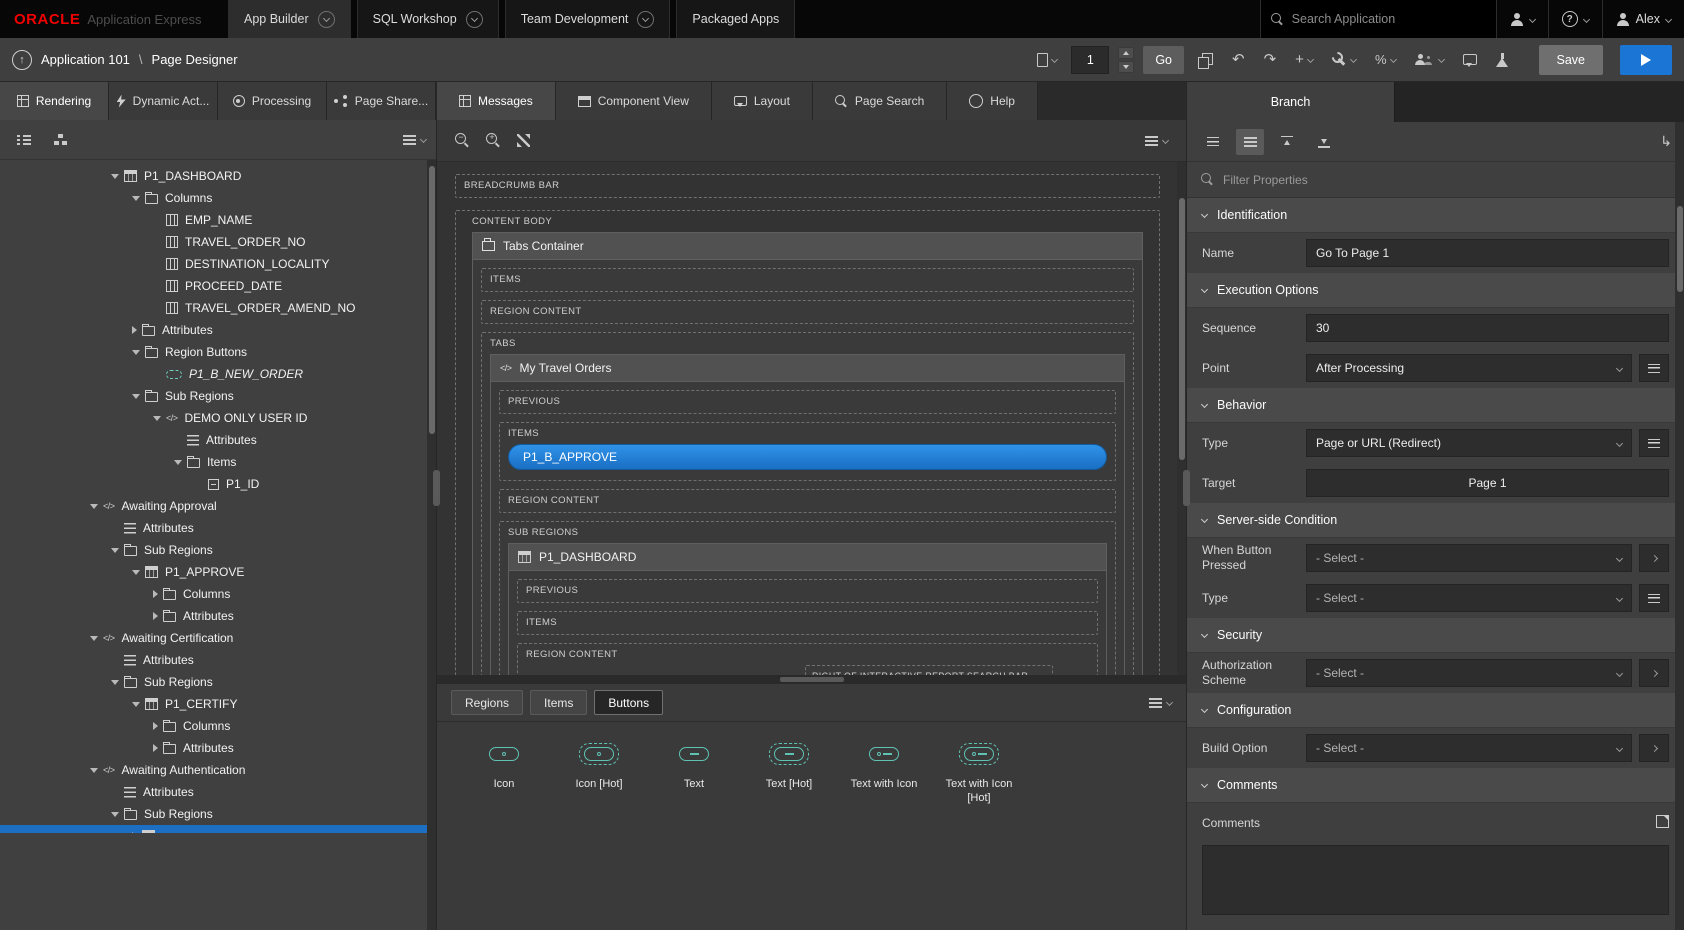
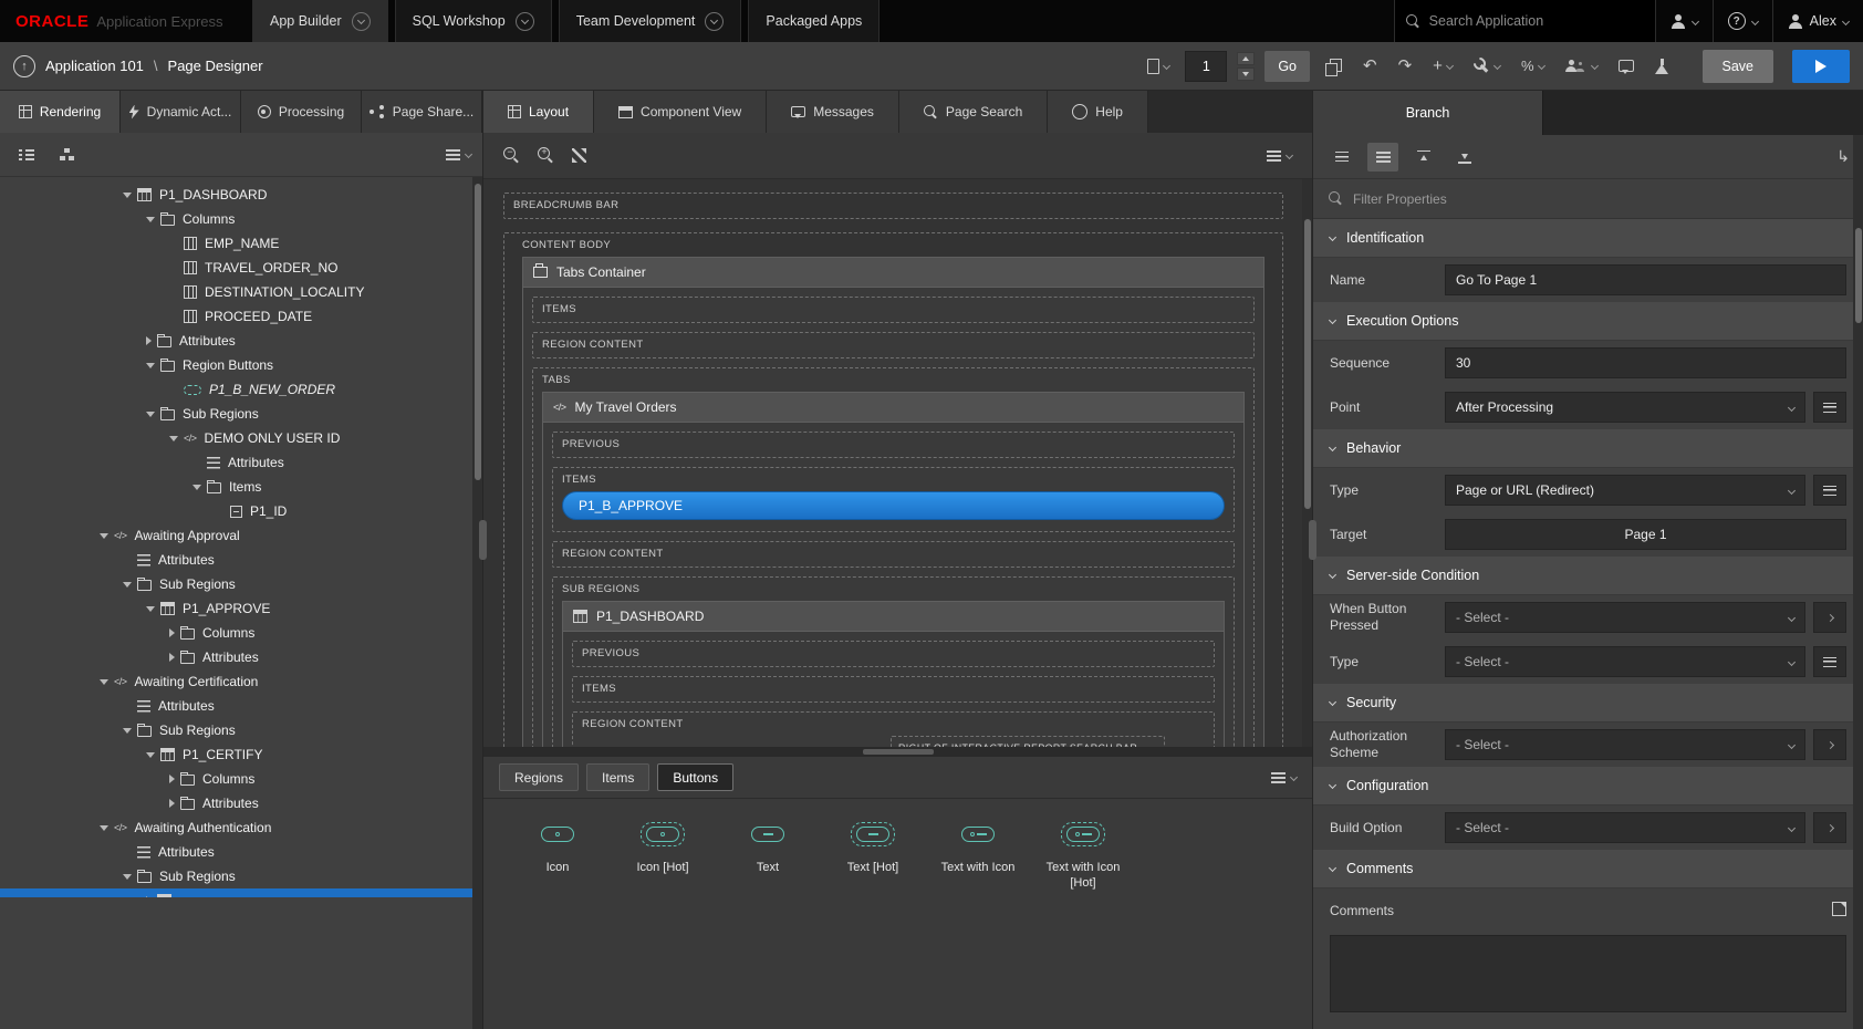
  ORACLE
  Application Express
  App Builder
  SQL Workshop
  Team Development
  Packaged Apps
  Search Application
  ?
  Alex
  ↑
  Application 101
  \
  Page Designer
  1
  Go
  ↶
  ↷
  +
  %
  Save
  Rendering
  Dynamic Act...
  Processing
  Page Share...
  P1_DASHBOARD
  Columns
  EMP_NAME
  TRAVEL_ORDER_NO
  DESTINATION_LOCALITY
  PROCEED_DATE
- TRAVEL_ORDER_AMEND_NO
  Attributes
  Region Buttons
  P1_B_NEW_ORDER
  Sub Regions
  </>
  DEMO ONLY USER ID
  Attributes
  Items
  P1_ID
  </>
  Awaiting Approval
  Attributes
  Sub Regions
  P1_APPROVE
  Columns
  Attributes
  </>
  Awaiting Certification
  Attributes
  Sub Regions
  P1_CERTIFY
  Columns
  Attributes
  </>
  Awaiting Authentication
  Attributes
  Sub Regions
- Messages
+ Layout
  Component View
- Layout
+ Messages
  Page Search
  Help
  −
  +
  BREADCRUMB BAR
  CONTENT BODY
  Tabs Container
  ITEMS
  REGION CONTENT
  TABS
  </>
  My Travel Orders
  PREVIOUS
  ITEMS
  P1_B_APPROVE
  REGION CONTENT
  SUB REGIONS
  P1_DASHBOARD
  PREVIOUS
  ITEMS
  REGION CONTENT
  Regions
  Items
  Buttons
  Icon
  Icon [Hot]
  Text
  Text [Hot]
  Text with Icon
  Text with Icon [Hot]
  Branch
  ↳
  Filter Properties
  Identification
  Name
  Go To Page 1
  Execution Options
  Sequence
  30
  Point
  After Processing
  Behavior
  Type
  Page or URL (Redirect)
  Target
  Page 1
  Server-side Condition
  When Button Pressed
  - Select -
  Type
  - Select -
  Security
  Authorization Scheme
  - Select -
  Configuration
  Build Option
  - Select -
  Comments
  Comments
